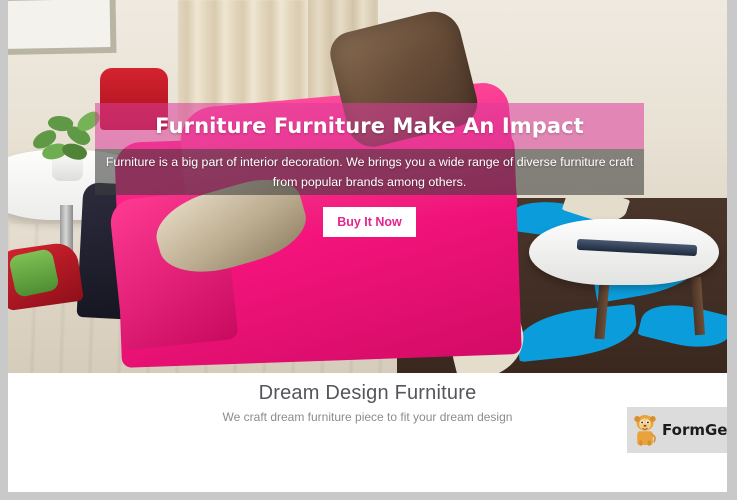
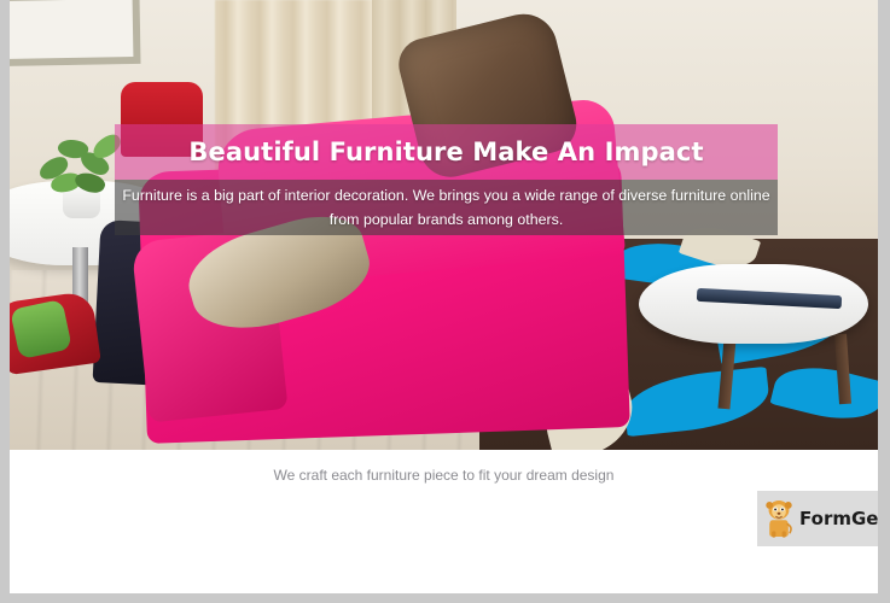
- Furniture Furniture Make An Impact
+ Beautiful Furniture Make An Impact
- Furniture is a big part of interior decoration. We brings you a wide range of diverse furniture craft from popular brands among others.
+ Furniture is a big part of interior decoration. We brings you a wide range of diverse furniture online from popular brands among others.
- Buy It Now
- Dream Design Furniture
- We craft dream furniture piece to fit your dream design
+ We craft each furniture piece to fit your dream design
  FormGe
